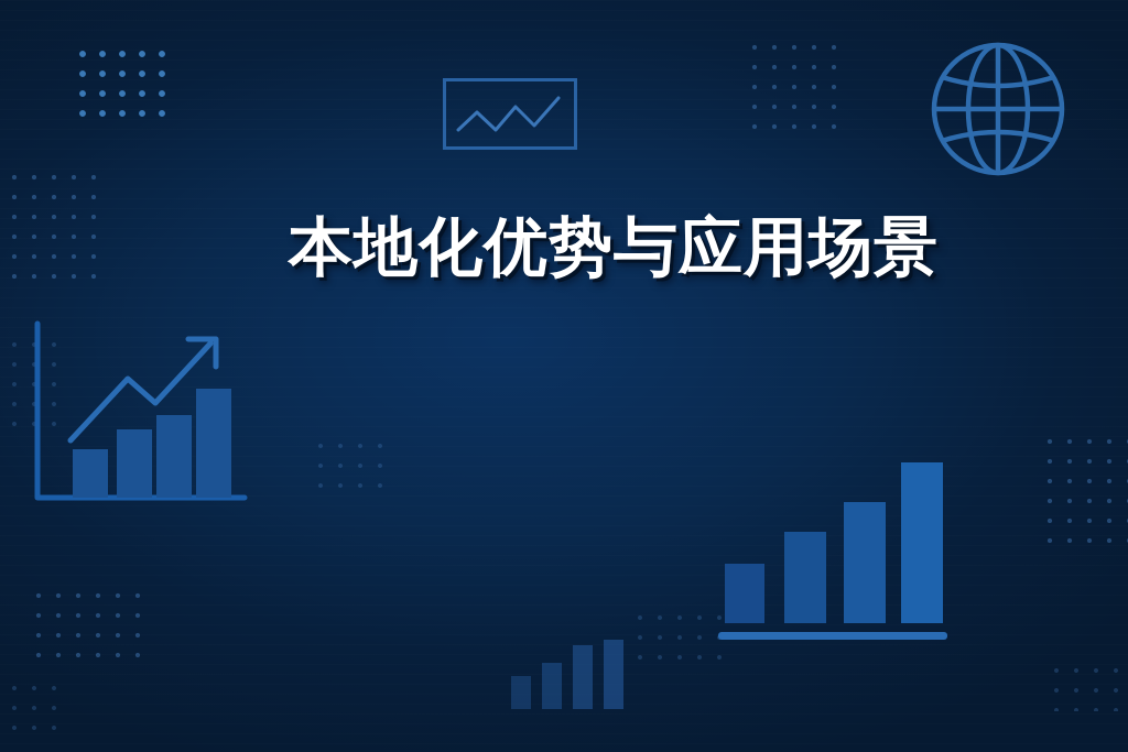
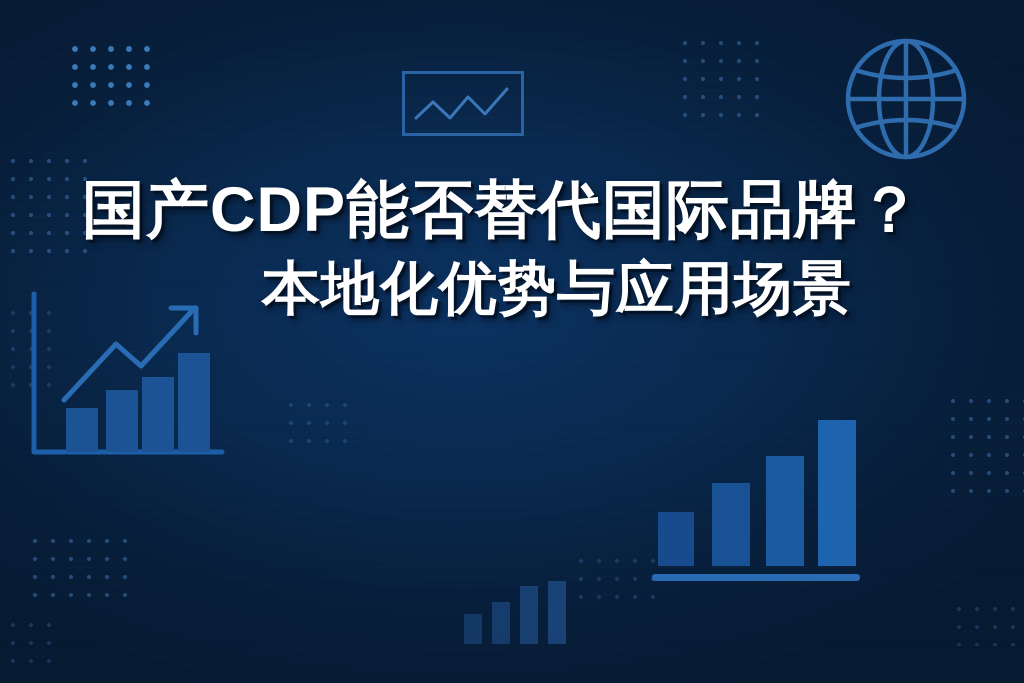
+ 国产CDP能否替代国际品牌？
  本地化优势与应用场景
